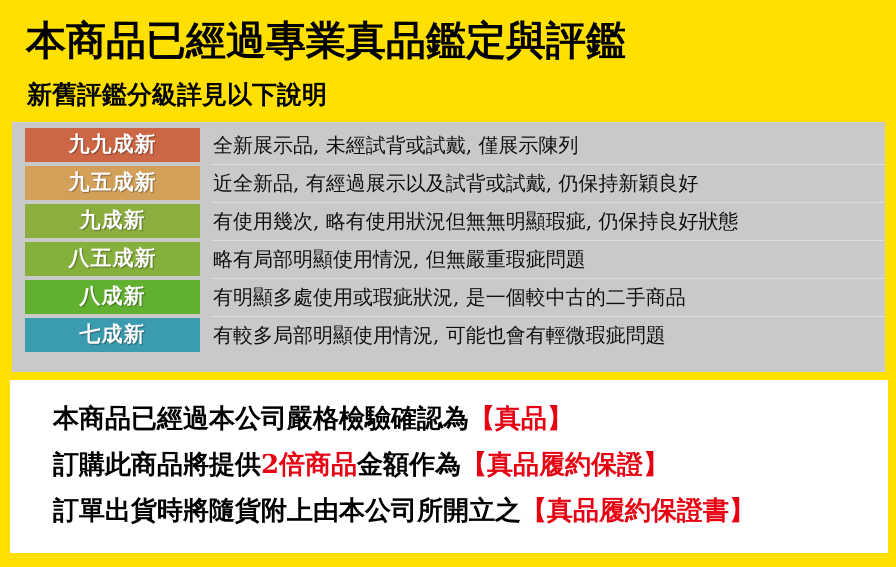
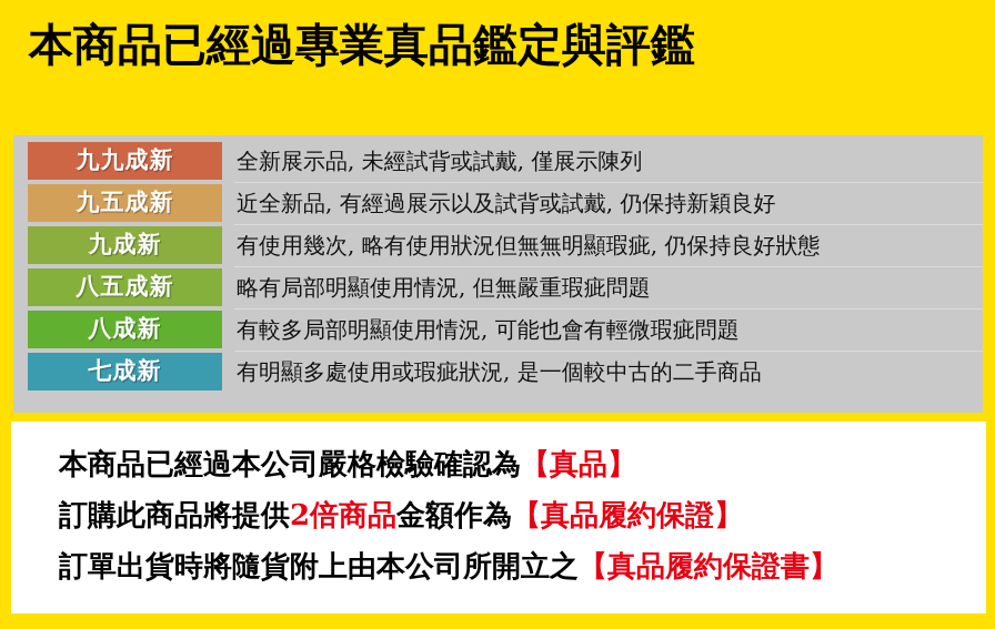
  本商品已經過專業真品鑑定與評鑑
- 新舊評鑑分級詳見以下說明
  九九成新
  全新展示品, 未經試背或試戴, 僅展示陳列
  九五成新
  近全新品, 有經過展示以及試背或試戴, 仍保持新穎良好
  九成新
  有使用幾次, 略有使用狀況但無無明顯瑕疵, 仍保持良好狀態
  八五成新
  略有局部明顯使用情況, 但無嚴重瑕疵問題
  八成新
- 有明顯多處使用或瑕疵狀況, 是一個較中古的二手商品
+ 有較多局部明顯使用情況, 可能也會有輕微瑕疵問題
  七成新
- 有較多局部明顯使用情況, 可能也會有輕微瑕疵問題
+ 有明顯多處使用或瑕疵狀況, 是一個較中古的二手商品
  本商品已經過本公司嚴格檢驗確認為【真品】
  訂購此商品將提供2倍商品金額作為【真品履約保證】
  訂單出貨時將隨貨附上由本公司所開立之【真品履約保證書】
